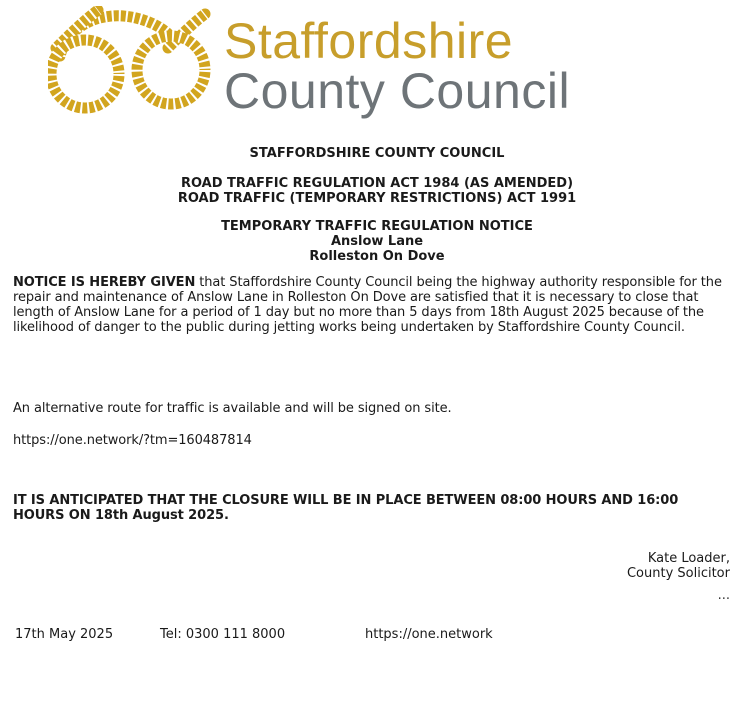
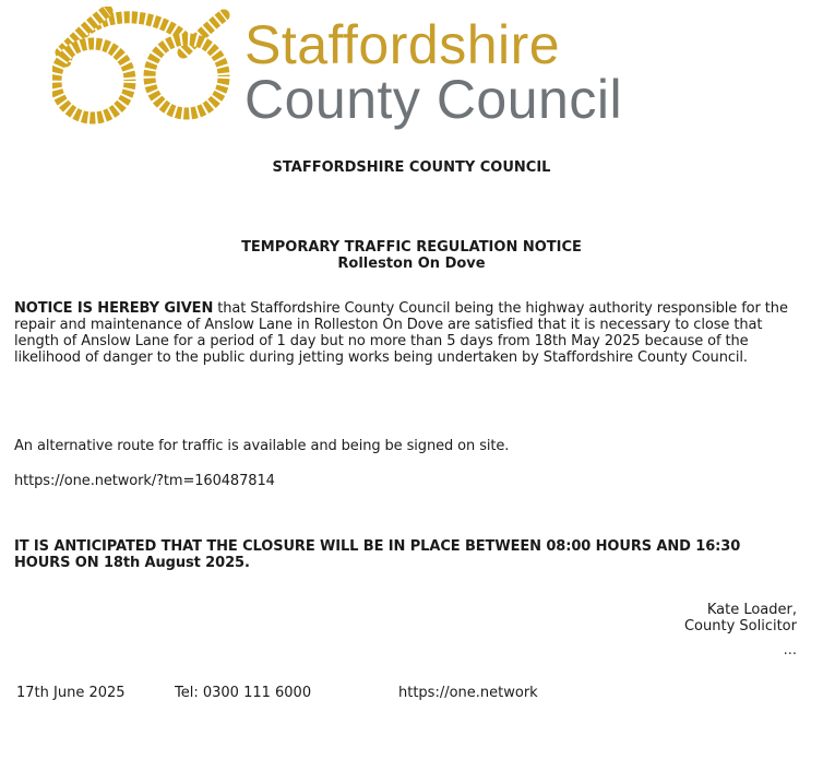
  Staffordshire
  County Council
  STAFFORDSHIRE COUNTY COUNCIL
- ROAD TRAFFIC REGULATION ACT 1984 (AS AMENDED)
- ROAD TRAFFIC (TEMPORARY RESTRICTIONS) ACT 1991
  TEMPORARY TRAFFIC REGULATION NOTICE
- Anslow Lane
  Rolleston On Dove
- NOTICE IS HEREBY GIVEN that Staffordshire County Council being the highway authority responsible for the repair and maintenance of Anslow Lane in Rolleston On Dove are satisfied that it is necessary to close that length of Anslow Lane for a period of 1 day but no more than 5 days from 18th August 2025 because of the likelihood of danger to the public during jetting works being undertaken by Staffordshire County Council.
+ NOTICE IS HEREBY GIVEN that Staffordshire County Council being the highway authority responsible for the repair and maintenance of Anslow Lane in Rolleston On Dove are satisfied that it is necessary to close that length of Anslow Lane for a period of 1 day but no more than 5 days from 18th May 2025 because of the likelihood of danger to the public during jetting works being undertaken by Staffordshire County Council.
- An alternative route for traffic is available and will be signed on site.
+ An alternative route for traffic is available and being be signed on site.
  https://one.network/?tm=160487814
- IT IS ANTICIPATED THAT THE CLOSURE WILL BE IN PLACE BETWEEN 08:00 HOURS AND 16:00 HOURS ON 18th August 2025.
+ IT IS ANTICIPATED THAT THE CLOSURE WILL BE IN PLACE BETWEEN 08:00 HOURS AND 16:30 HOURS ON 18th August 2025.
  Kate Loader,
  County Solicitor
  ...
- 17th May 2025
+ 17th June 2025
- Tel: 0300 111 8000
+ Tel: 0300 111 6000
  https://one.network
